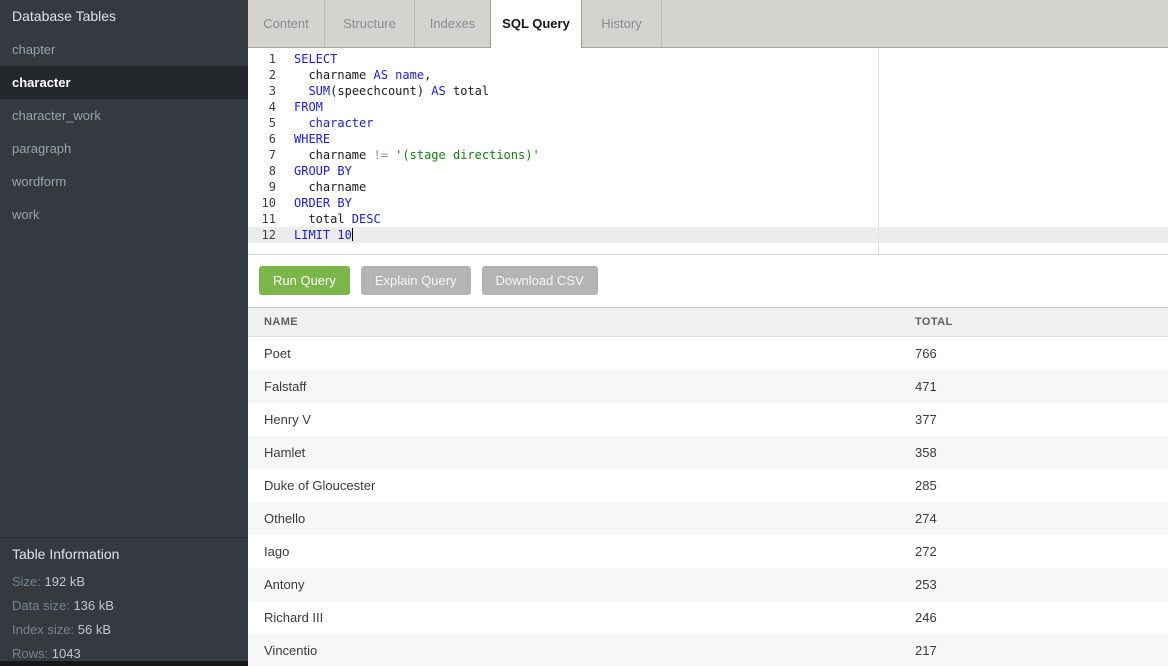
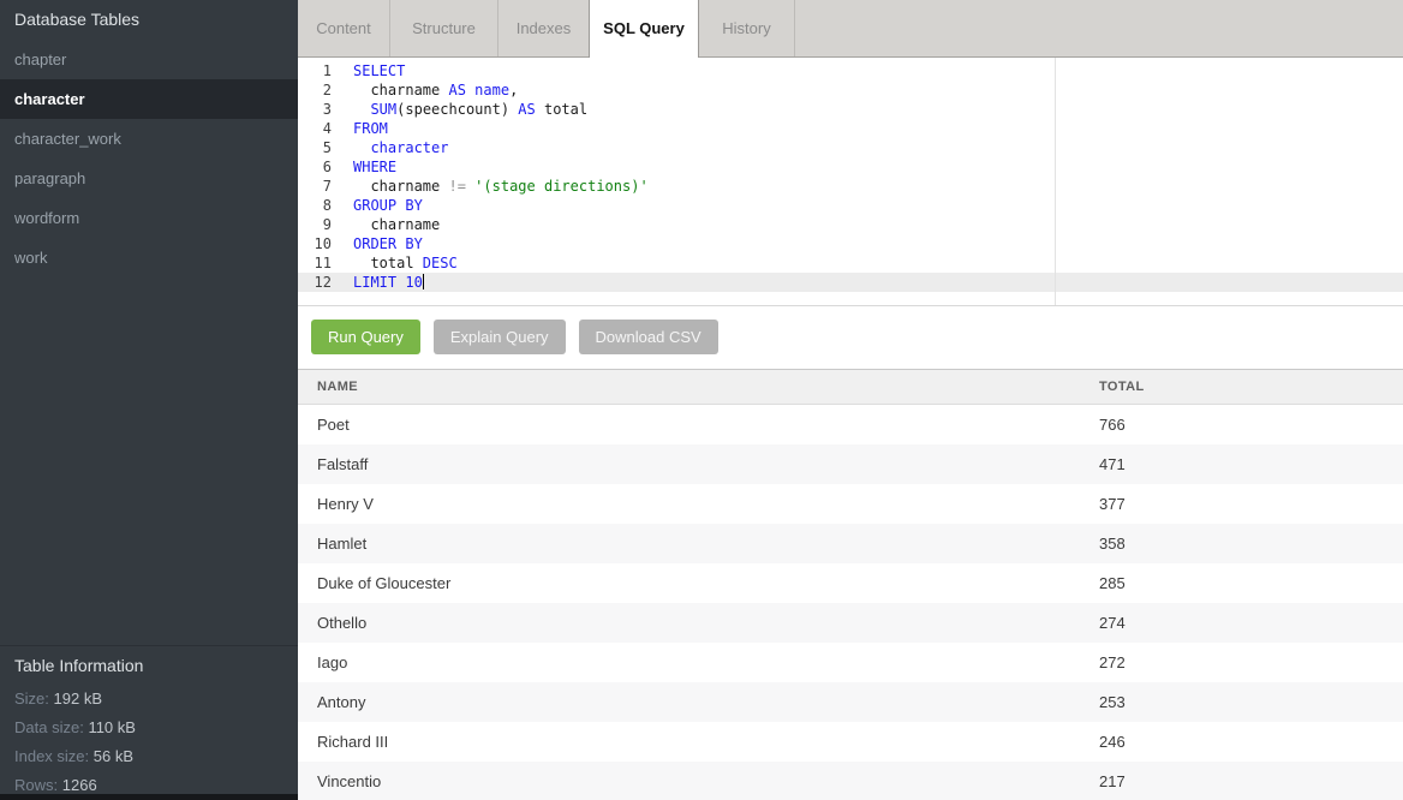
  Database Tables
  chapter
  character
  character_work
  paragraph
  wordform
  work
  Table Information
  Size: 192 kB
- Data size: 136 kB
+ Data size: 110 kB
  Index size: 56 kB
- Rows: 1043
+ Rows: 1266
  Content
  Structure
  Indexes
  SQL Query
  History
  1
  SELECT
  2
  charname AS name,
  3
  SUM(speechcount) AS total
  4
  FROM
  5
  character
  6
  WHERE
  7
  charname != '(stage directions)'
  8
  GROUP BY
  9
  charname
  10
  ORDER BY
  11
  total DESC
  12
  LIMIT 10
  Run Query
  Explain Query
  Download CSV
  NAME
  TOTAL
  Poet
  766
  Falstaff
  471
  Henry V
  377
  Hamlet
  358
  Duke of Gloucester
  285
  Othello
  274
  Iago
  272
  Antony
  253
  Richard III
  246
  Vincentio
  217
